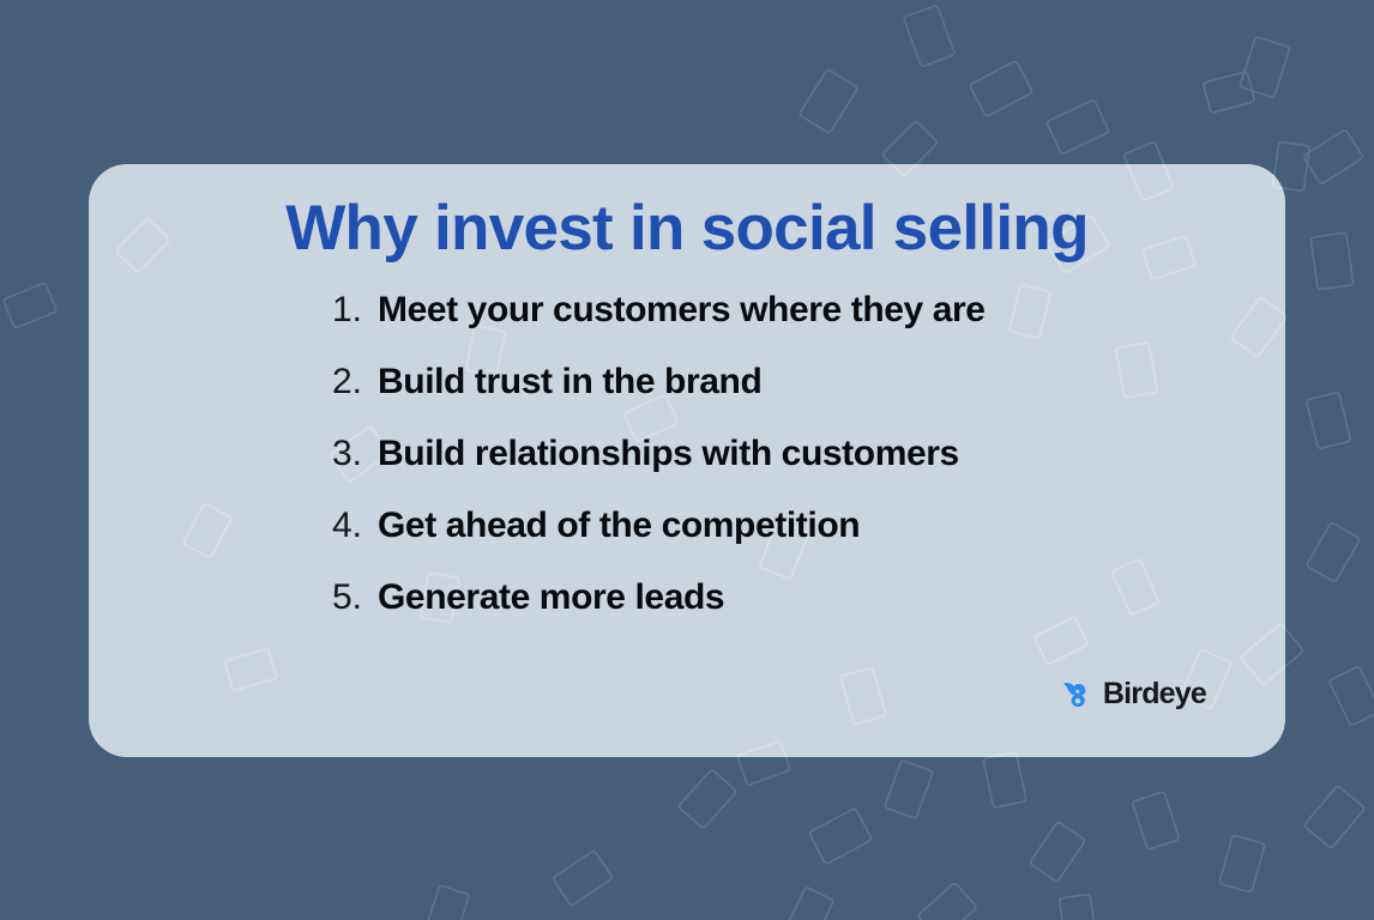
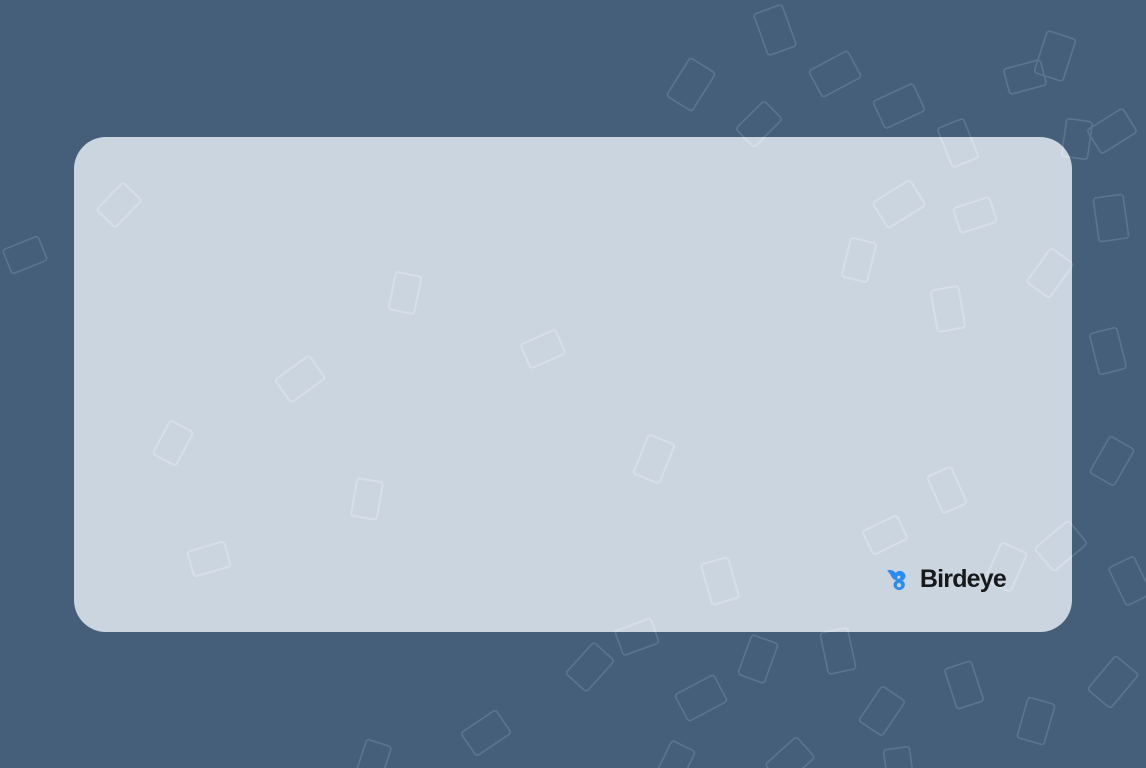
- Why invest in social selling
- 1.
- Meet your customers where they are
- 2.
- Build trust in the brand
- 3.
- Build relationships with customers
- 4.
- Get ahead of the competition
- 5.
- Generate more leads
  Birdeye
